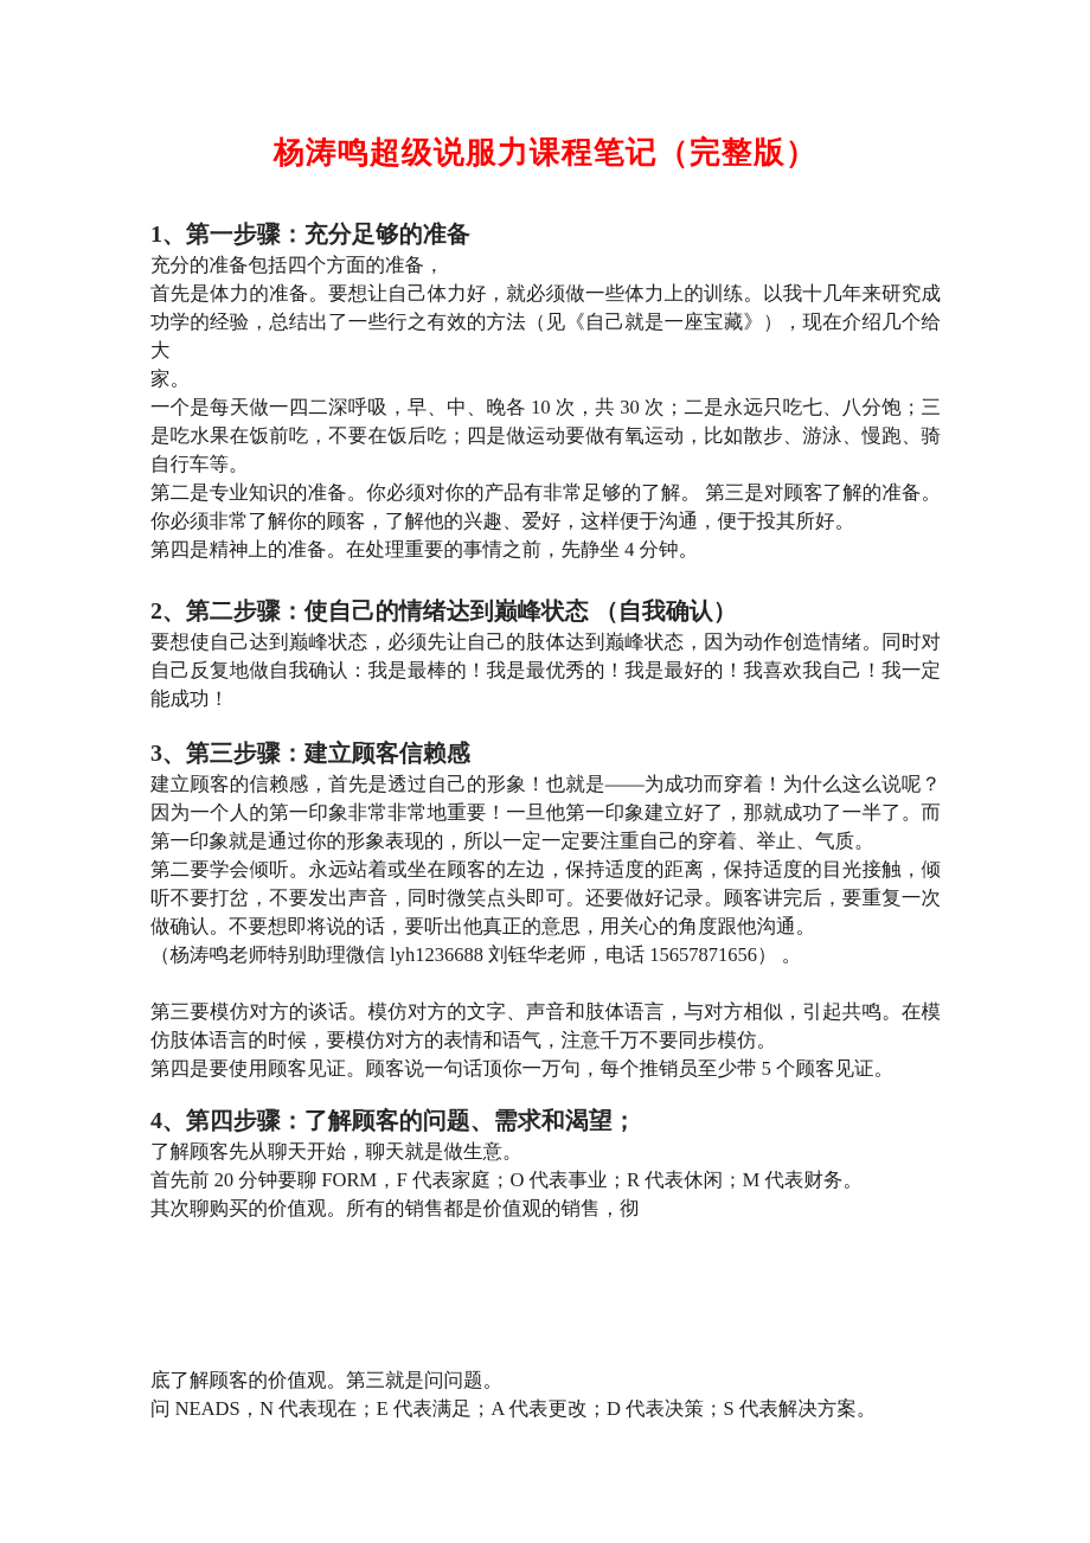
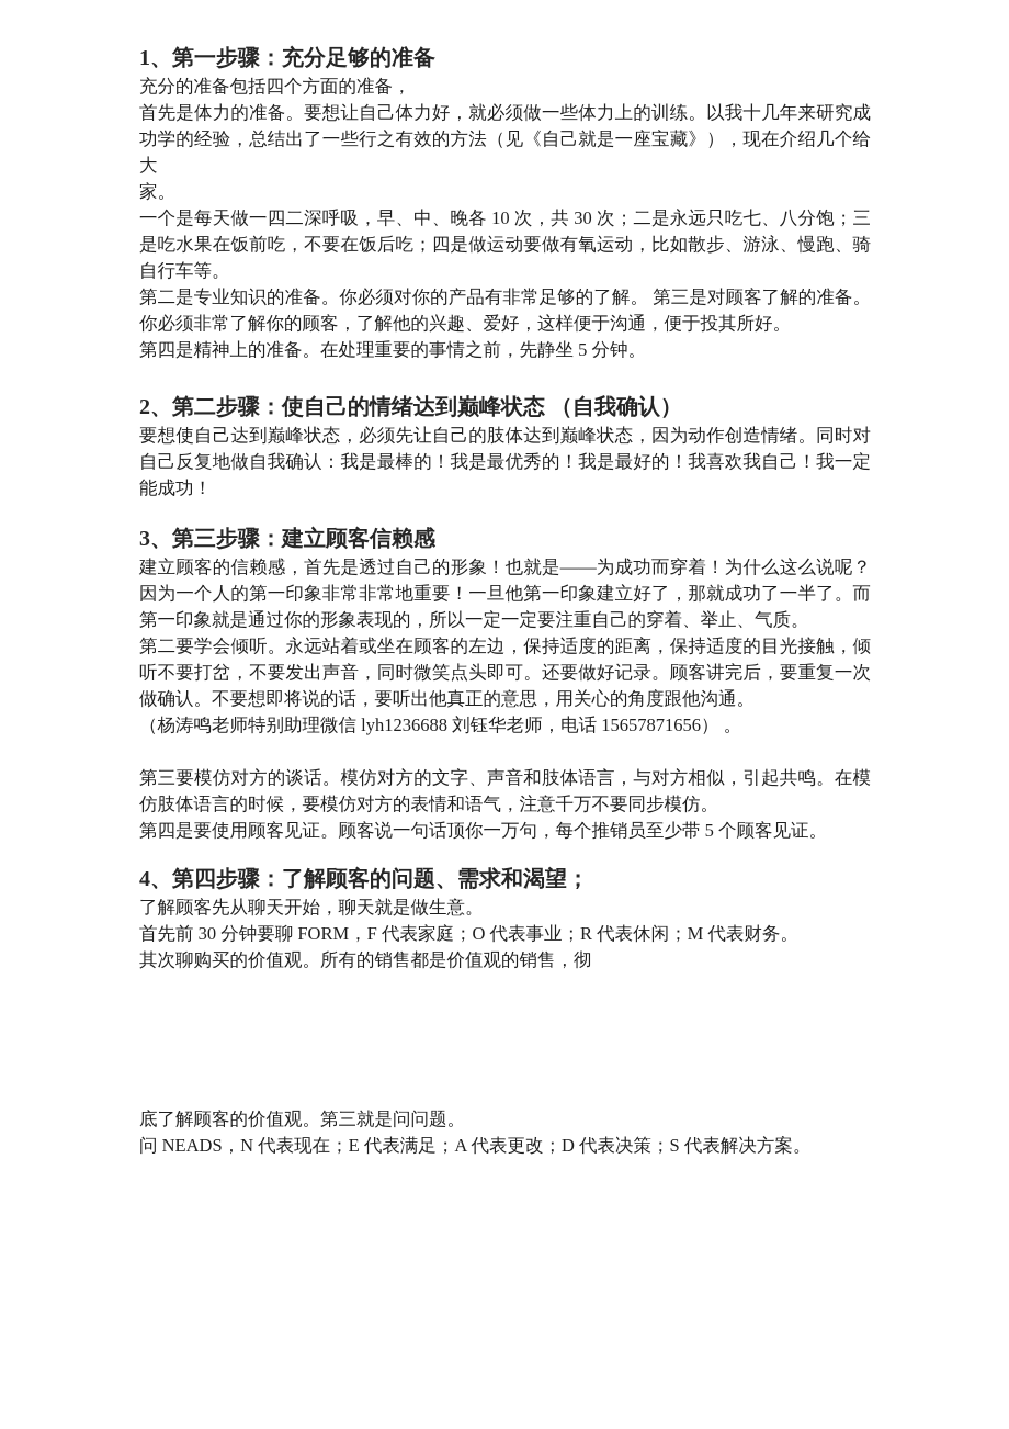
- 杨涛鸣超级说服力课程笔记（完整版）
  1、第一步骤：充分足够的准备
  充分的准备包括四个方面的准备，
  首先是体力的准备。要想让自己体力好，就必须做一些体力上的训练。以我十几年来研究成
  功学的经验，总结出了一些行之有效的方法（见《自己就是一座宝藏》），现在介绍几个给大
  家。
  一个是每天做一四二深呼吸，早、中、晚各 10 次，共 30 次；二是永远只吃七、八分饱；三
  是吃水果在饭前吃，不要在饭后吃；四是做运动要做有氧运动，比如散步、游泳、慢跑、骑
  自行车等。
  第二是专业知识的准备。你必须对你的产品有非常足够的了解。 第三是对顾客了解的准备。
  你必须非常了解你的顾客，了解他的兴趣、爱好，这样便于沟通，便于投其所好。
- 第四是精神上的准备。在处理重要的事情之前，先静坐 4 分钟。
+ 第四是精神上的准备。在处理重要的事情之前，先静坐 5 分钟。
  2、第二步骤：使自己的情绪达到巅峰状态 （自我确认）
  要想使自己达到巅峰状态，必须先让自己的肢体达到巅峰状态，因为动作创造情绪。同时对
  自己反复地做自我确认：我是最棒的！我是最优秀的！我是最好的！我喜欢我自己！我一定
  能成功！
  3、第三步骤：建立顾客信赖感
  建立顾客的信赖感，首先是透过自己的形象！也就是——为成功而穿着！为什么这么说呢？
  因为一个人的第一印象非常非常地重要！一旦他第一印象建立好了，那就成功了一半了。而
  第一印象就是通过你的形象表现的，所以一定一定要注重自己的穿着、举止、气质。
  第二要学会倾听。永远站着或坐在顾客的左边，保持适度的距离，保持适度的目光接触，倾
  听不要打岔，不要发出声音，同时微笑点头即可。还要做好记录。顾客讲完后，要重复一次
  做确认。不要想即将说的话，要听出他真正的意思，用关心的角度跟他沟通。
  （杨涛鸣老师特别助理微信 lyh1236688 刘钰华老师，电话 15657871656） 。
  第三要模仿对方的谈话。模仿对方的文字、声音和肢体语言，与对方相似，引起共鸣。在模
  仿肢体语言的时候，要模仿对方的表情和语气，注意千万不要同步模仿。
  第四是要使用顾客见证。顾客说一句话顶你一万句，每个推销员至少带 5 个顾客见证。
  4、第四步骤：了解顾客的问题、需求和渴望；
  了解顾客先从聊天开始，聊天就是做生意。
- 首先前 20 分钟要聊 FORM，F 代表家庭；O 代表事业；R 代表休闲；M 代表财务。
+ 首先前 30 分钟要聊 FORM，F 代表家庭；O 代表事业；R 代表休闲；M 代表财务。
  其次聊购买的价值观。所有的销售都是价值观的销售，彻
  底了解顾客的价值观。第三就是问问题。
  问 NEADS，N 代表现在；E 代表满足；A 代表更改；D 代表决策；S 代表解决方案。
